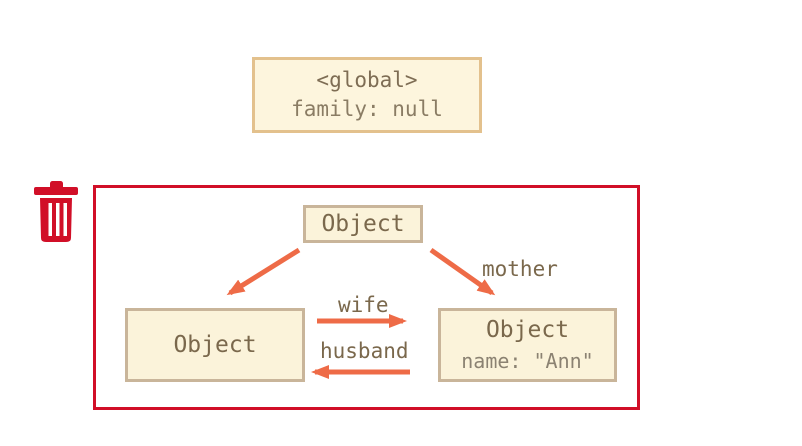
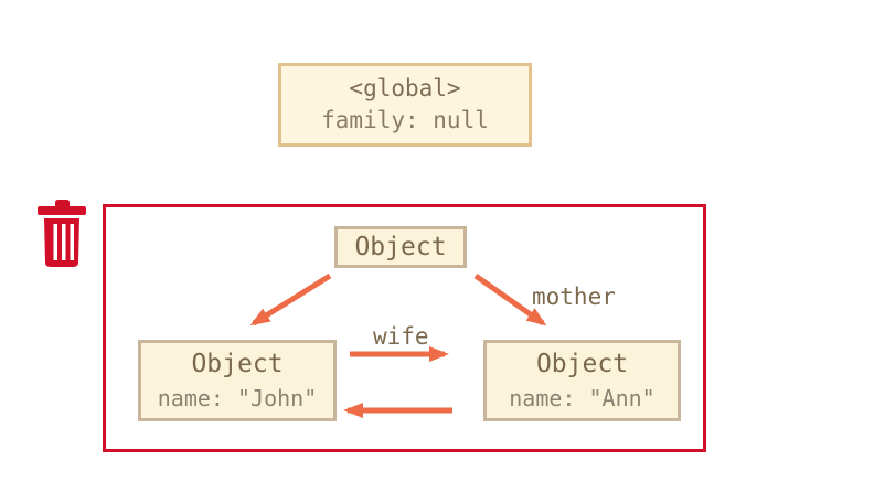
  <global>
  family: null
  Object
  Object
+ name: "John"
  Object
  name: "Ann"
  mother
  wife
- husband
